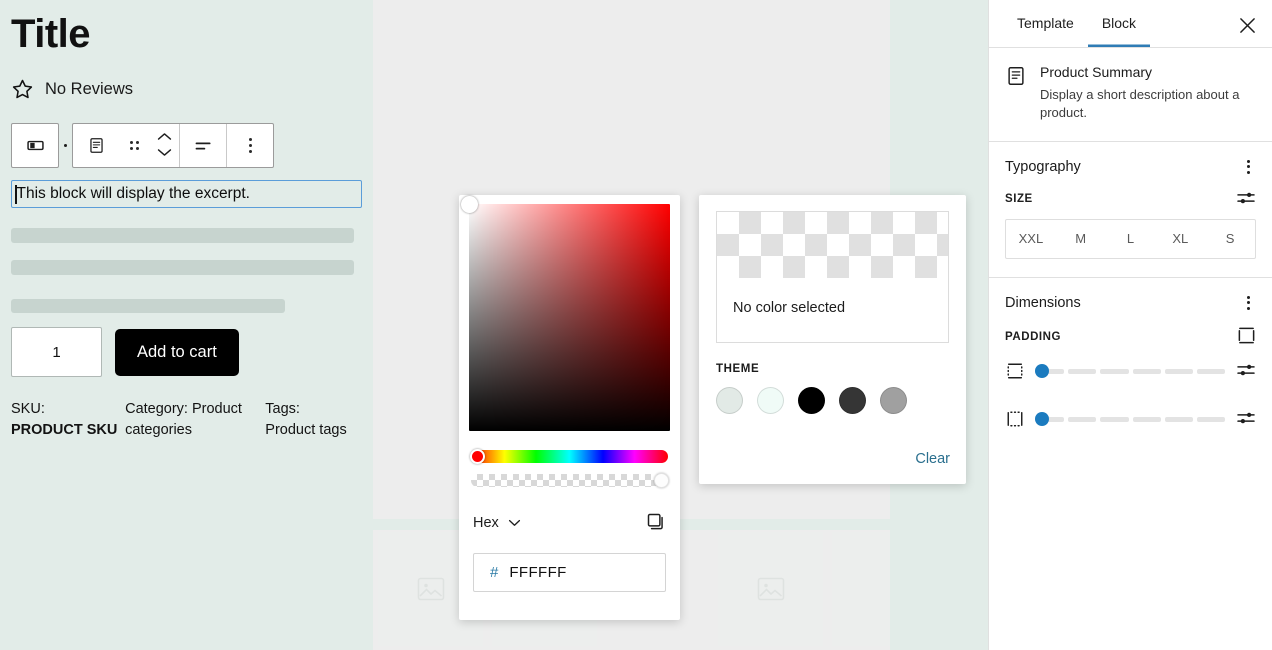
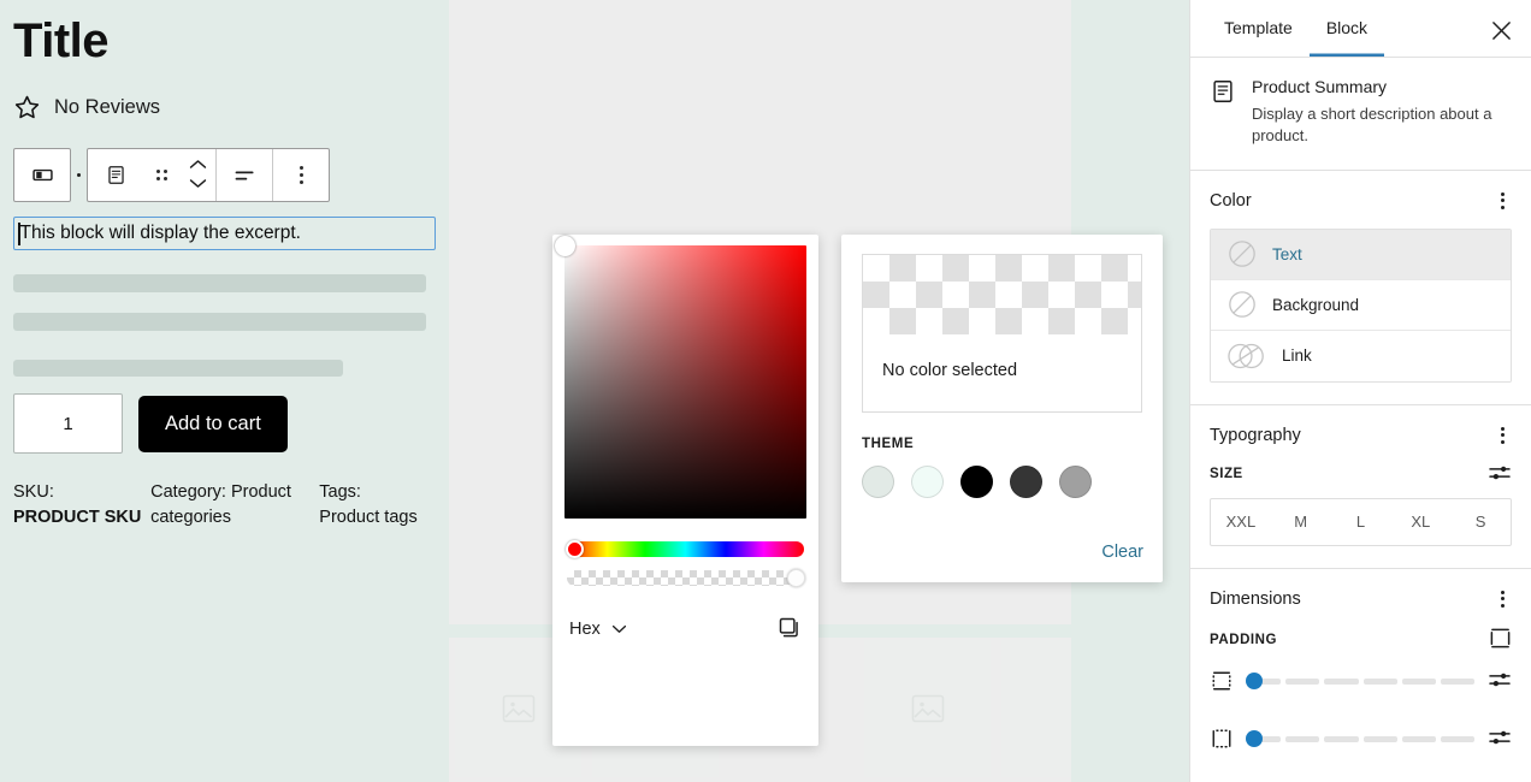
  Title
  No Reviews
  This block will display the excerpt.
  1
  Add to cart
  SKU:
  PRODUCT SKU
  Category: Product categories
  Tags:
  Product tags
  Hex
- #
- FFFFFF
  No color selected
  THEME
  Clear
  Template
  Block
  Product Summary
  Display a short description about a product.
+ Color
+ Text
+ Background
+ Link
  Typography
  SIZE
  XXL
  M
  L
  XL
  S
  Dimensions
  PADDING
